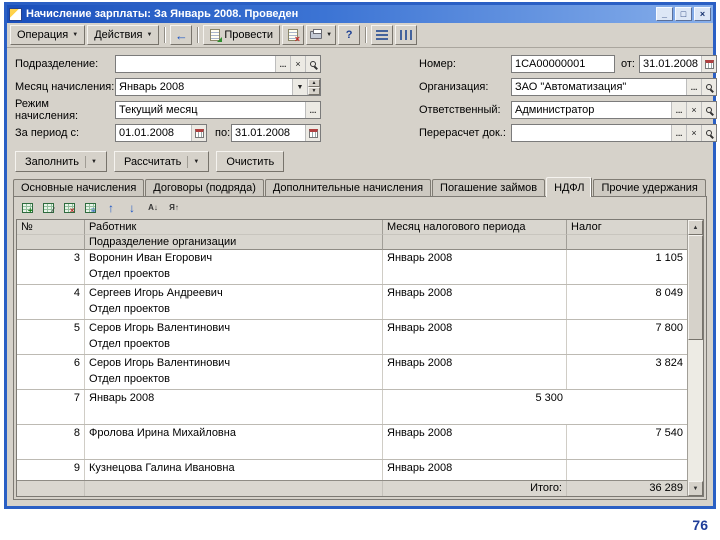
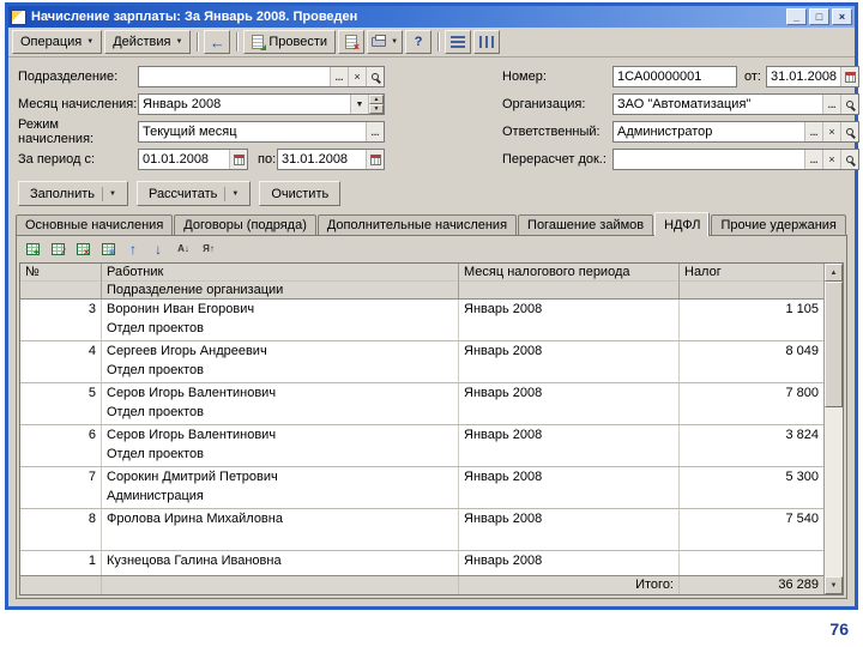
  Начисление зарплаты: За Январь 2008. Проведен
  _
  □
  ×
  Операция
  Действия
  ←
  Провести
  ?
  Подразделение:
  ...
  ×
  Месяц начисления:
  Январь 2008
  Режим начисления:
  Текущий месяц
  ...
  За период с:
  01.01.2008
  по:
  31.01.2008
  Номер:
  1CA00000001
  от:
  31.01.2008
  Организация:
  ЗАО "Автоматизация"
  ...
  Ответственный:
  Администратор
  ...
  ×
  Перерасчет док.:
  ...
  ×
  Заполнить
  Рассчитать
  Очистить
  Основные начисления
  Договоры (подряда)
  Дополнительные начисления
  Погашение займов
  НДФЛ
  Прочие удержания
  +
  ∕
  ×
  ≡
  ↑
  ↓
  А↓
  Я↑
  №
  Работник
  Месяц налогового периода
  Налог
  Подразделение организации
  3
  Воронин Иван Егорович
  Отдел проектов
  Январь 2008
  1 105
  4
  Сергеев Игорь Андреевич
  Отдел проектов
  Январь 2008
  8 049
  5
  Серов Игорь Валентинович
  Отдел проектов
  Январь 2008
  7 800
  6
  Серов Игорь Валентинович
  Отдел проектов
  Январь 2008
  3 824
  7
+ Сорокин Дмитрий Петрович
+ Администрация
  Январь 2008
  5 300
  8
  Фролова Ирина Михайловна
  Январь 2008
  7 540
- 9
+ 1
  Кузнецова Галина Ивановна
  Январь 2008
  Итого:
  36 289
  76
